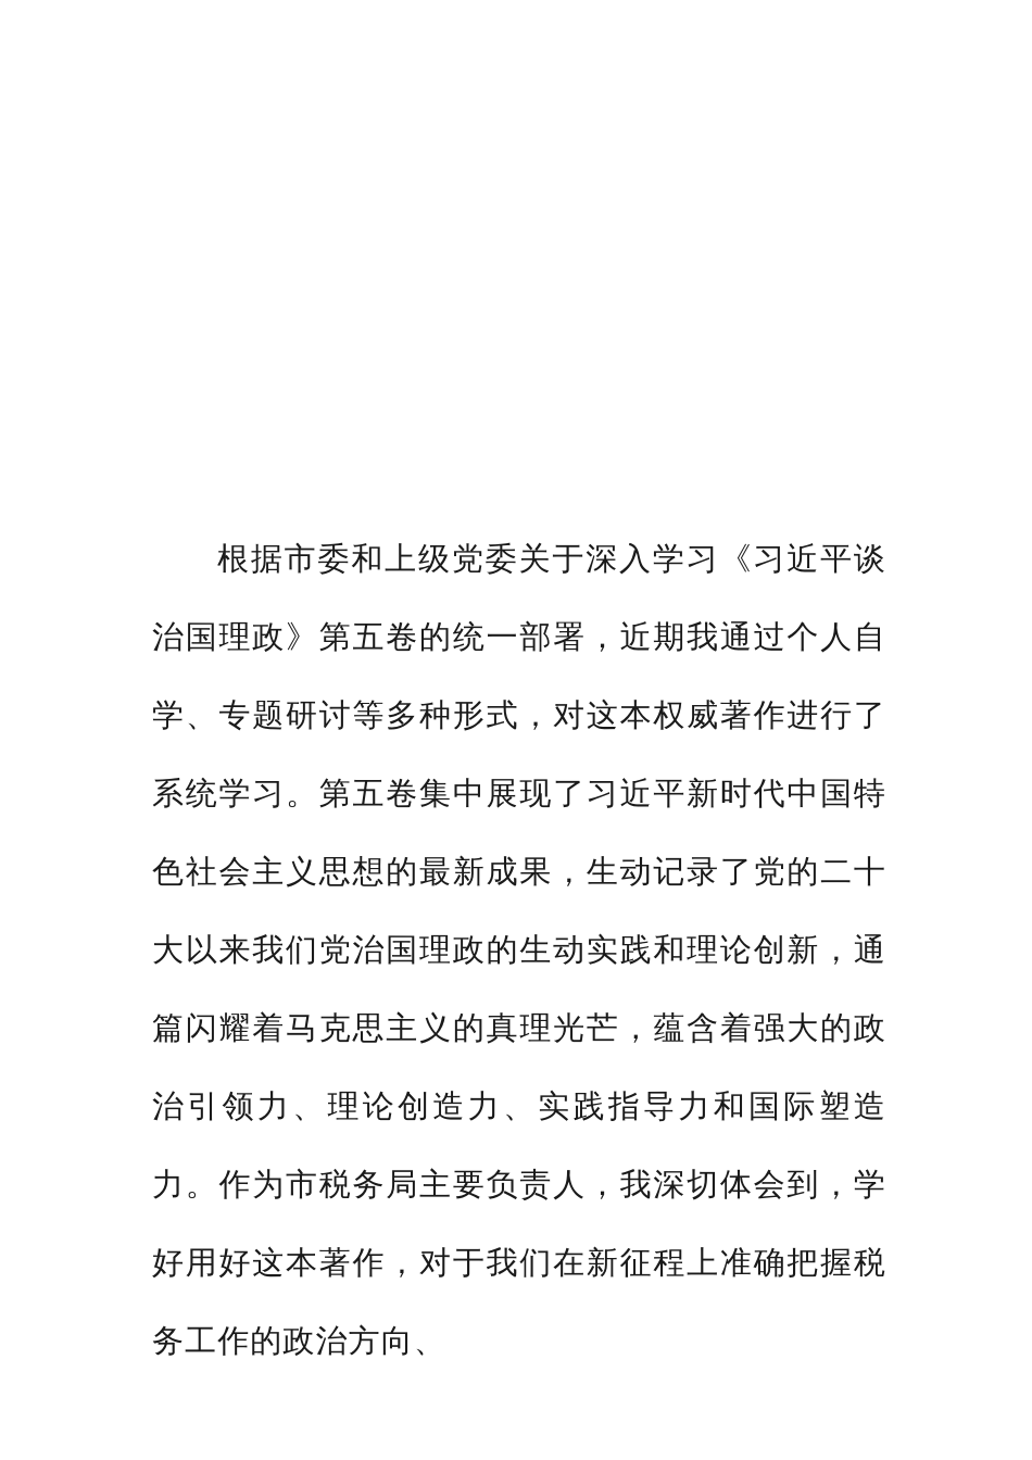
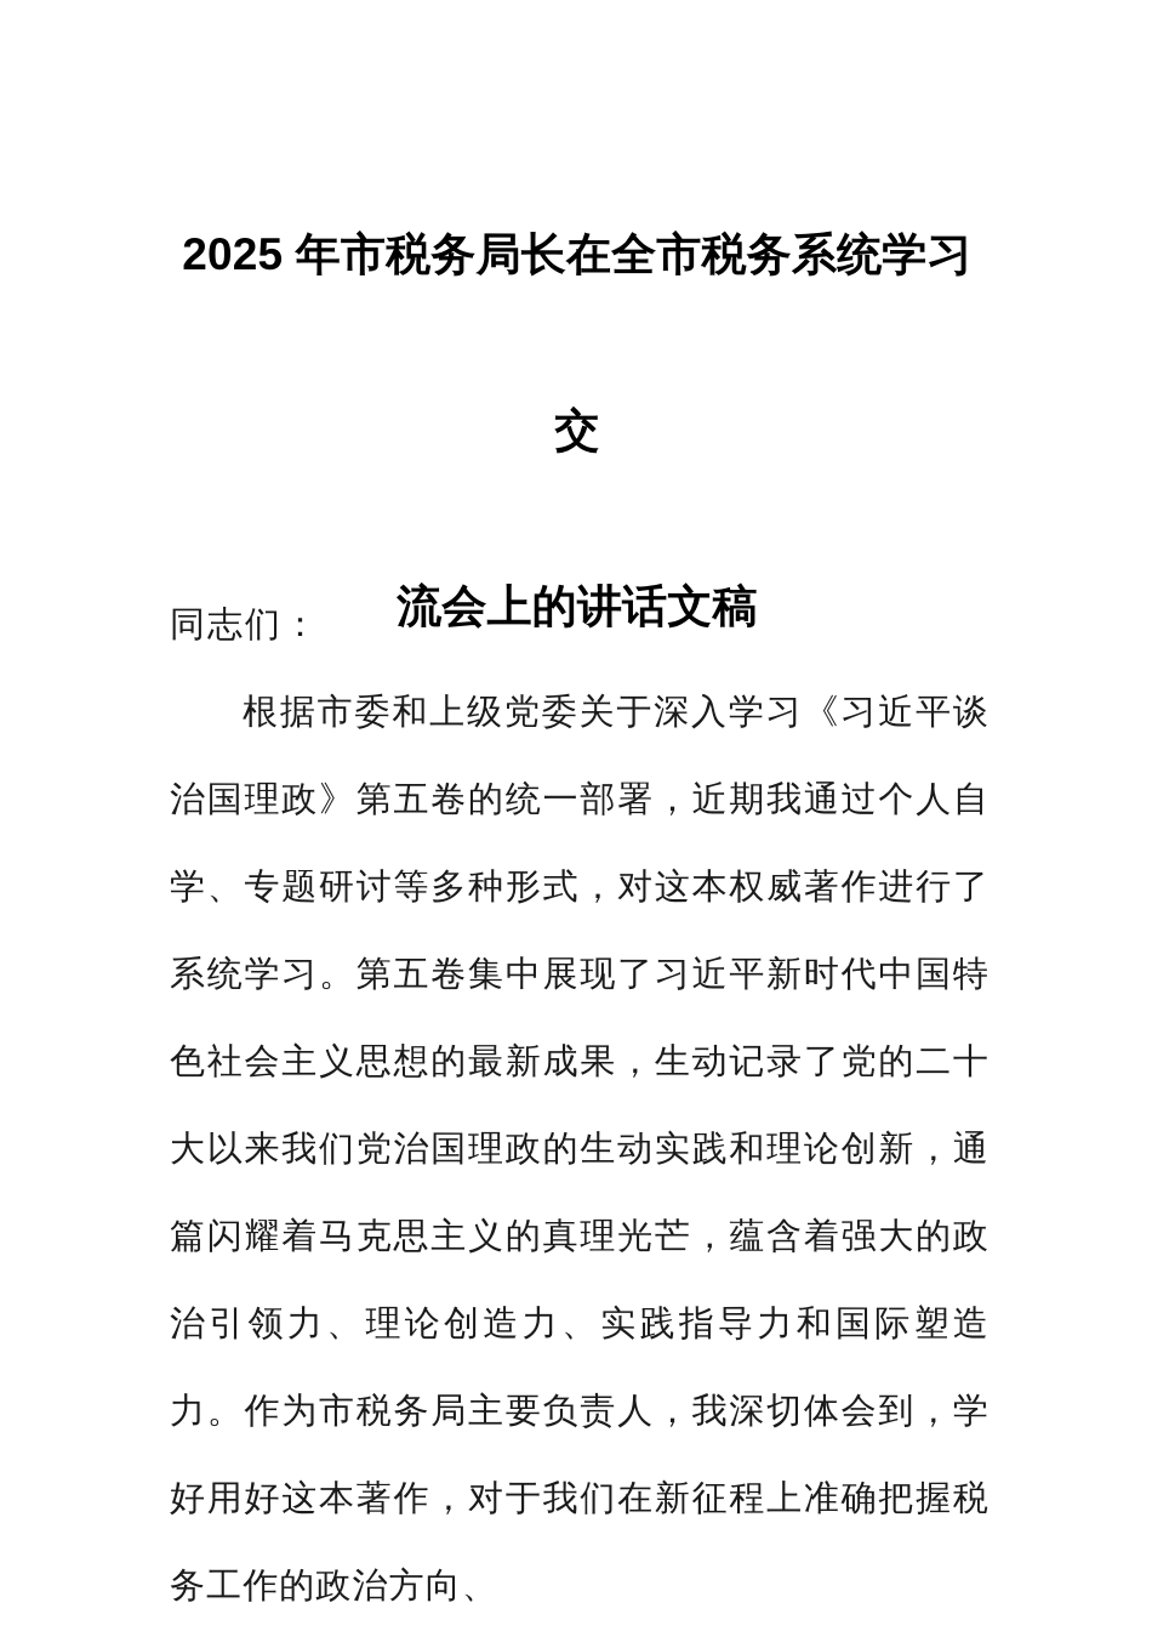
+ 2025 年市税务局长在全市税务系统学习交
+ 流会上的讲话文稿
+ 同志们：
  根据市委和上级党委关于深入学习《习近平谈治国理政》第五卷的统一部署，近期我通过个人自学、专题研讨等多种形式，对这本权威著作进行了系统学习。第五卷集中展现了习近平新时代中国特色社会主义思想的最新成果，生动记录了党的二十大以来我们党治国理政的生动实践和理论创新，通篇闪耀着马克思主义的真理光芒，蕴含着强大的政治引领力、理论创造力、实践指导力和国际塑造力。作为市税务局主要负责人，我深切体会到，学好用好这本著作，对于我们在新征程上准确把握税务工作的政治方向、
